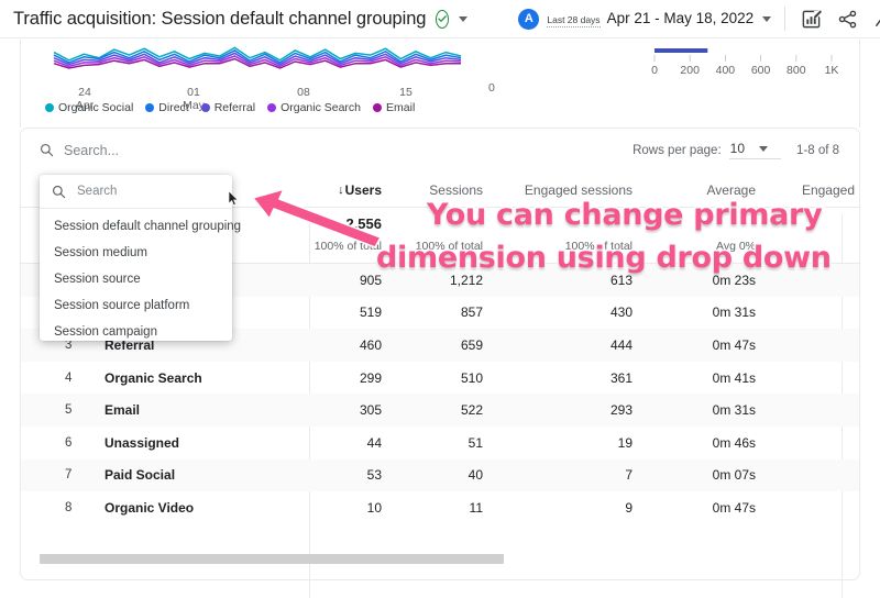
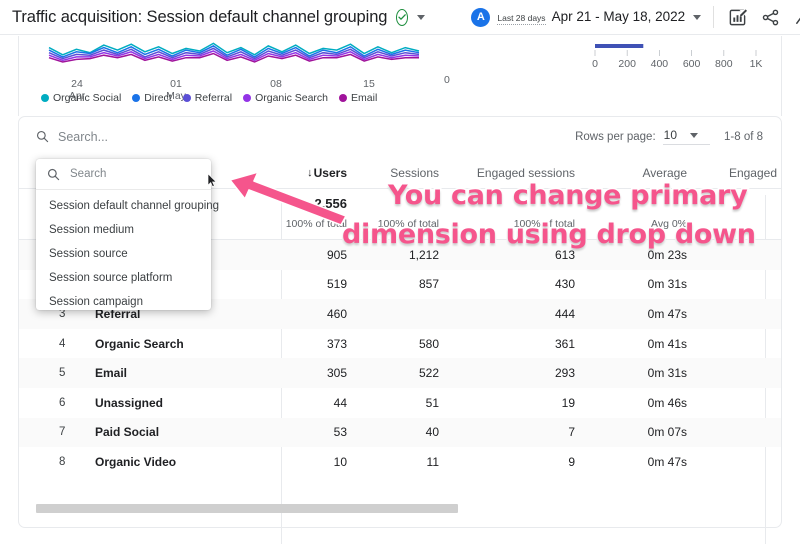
  Traffic acquisition: Session default channel grouping
  A
  Last 28 days
  Apr 21 - May 18, 2022
  24
  Apr
  01
  08
  15
  0
  Organic Social
  Direct
  Referral
  Organic Search
  Email
  0
  200
  400
  600
  800
  1K
  Search...
  Rows per page:
  10
  1-8 of 8
  ↓
  Users
  Sessions
  Engaged sessions
  Average
  Engaged
  2,556
  100% of tol
  100% of total
  100% of total
  Avg 0%
  905
  1,212
  613
  0m 23s
  519
  857
  430
  0m 31s
  3
  Referral
  460
- 659
  444
  0m 47s
  4
  Organic Search
- 299
+ 373
- 510
+ 580
  361
  0m 41s
  5
  Email
  305
  522
  293
  0m 31s
  6
  Unassigned
  44
  51
  19
  0m 46s
  7
  Paid Social
  53
  40
  7
  0m 07s
  8
  Organic Video
  10
  11
  9
  0m 47s
  Search
  Session default channel grouping
  Session medium
  Session source
  Session source platform
  Session campaign
  You can change primary
  dimension using drop down
